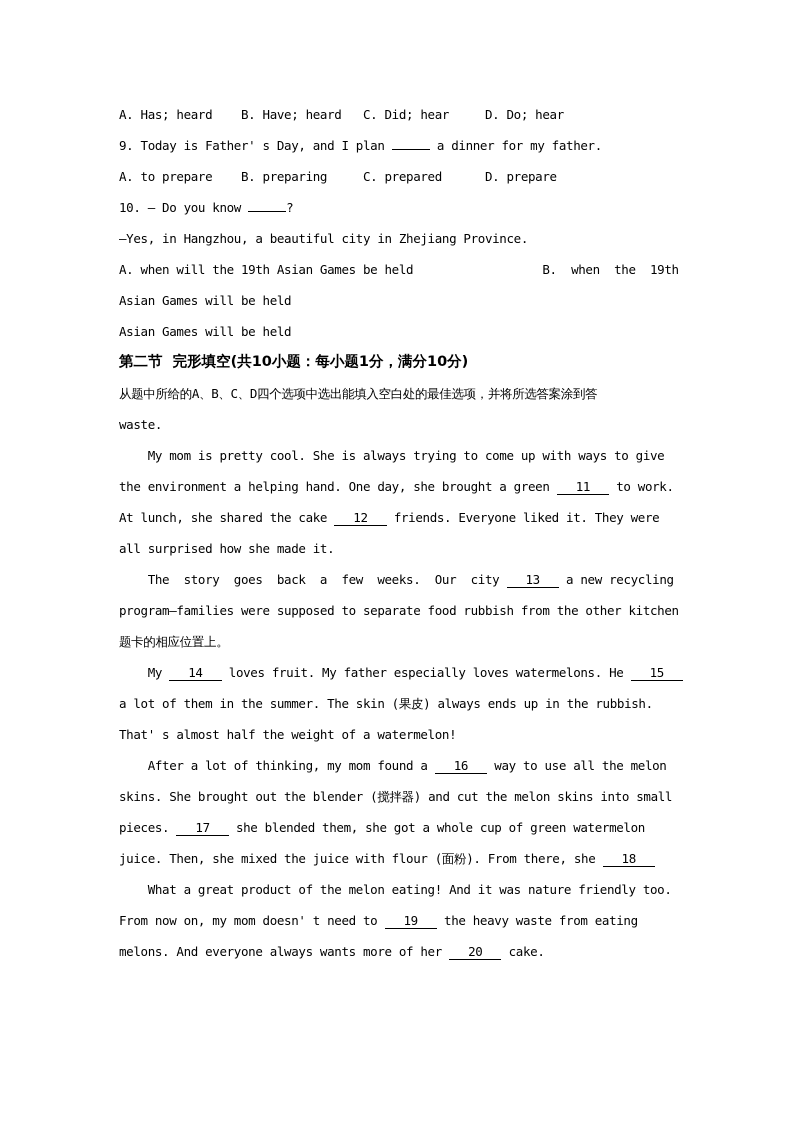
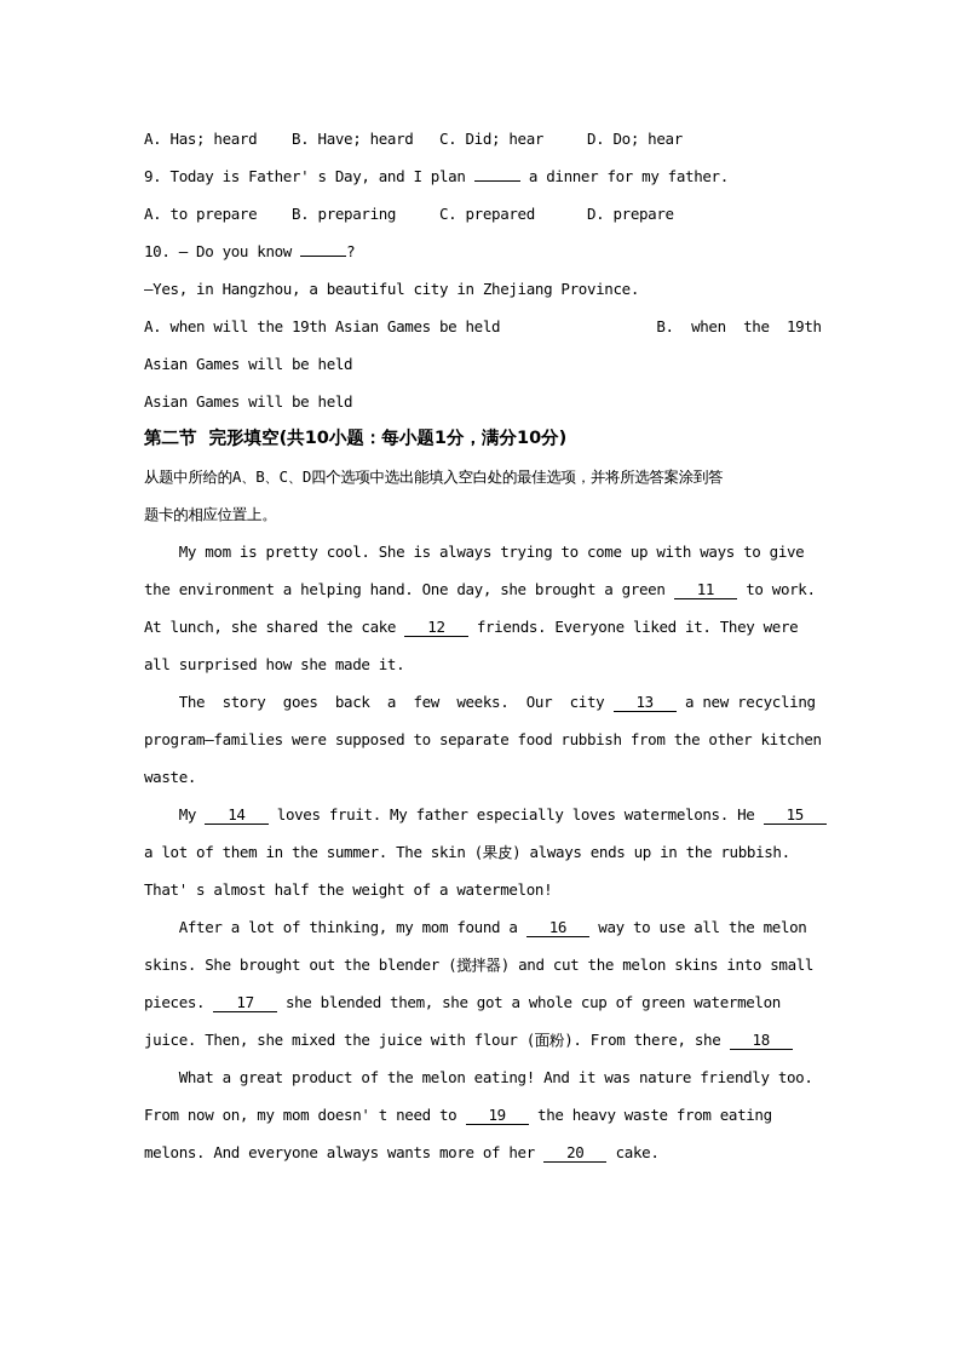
  A. Has; heard B. Have; heard C. Did; hear D. Do; hear
  9. Today is Father' s Day, and I plan a dinner for my father.
  A. to prepare B. preparing C. prepared D. prepare
  10. — Do you know ?
  —Yes, in Hangzhou, a beautiful city in Zhejiang Province.
  A. when will the 19th Asian Games be held B. when the 19th
  Asian Games will be held
  Asian Games will be held
  第二节 完形填空(共10小题：每小题1分，满分10分)
  从题中所给的A、B、C、D四个选项中选出能填入空白处的最佳选项，并将所选答案涂到答
- waste.
+ 题卡的相应位置上。
  My mom is pretty cool. She is always trying to come up with ways to give
  the environment a helping hand. One day, she brought a green 11 to work.
  At lunch, she shared the cake 12 friends. Everyone liked it. They were
  all surprised how she made it.
  The story goes back a few weeks. Our city 13 a new recycling
  program—families were supposed to separate food rubbish from the other kitchen
- 题卡的相应位置上。
+ waste.
  My 14 loves fruit. My father especially loves watermelons. He 15
  a lot of them in the summer. The skin (果皮) always ends up in the rubbish.
  That' s almost half the weight of a watermelon!
  After a lot of thinking, my mom found a 16 way to use all the melon
  skins. She brought out the blender (搅拌器) and cut the melon skins into small
  pieces. 17 she blended them, she got a whole cup of green watermelon
  juice. Then, she mixed the juice with flour (面粉). From there, she 18
  What a great product of the melon eating! And it was nature friendly too.
  From now on, my mom doesn' t need to 19 the heavy waste from eating
  melons. And everyone always wants more of her 20 cake.
